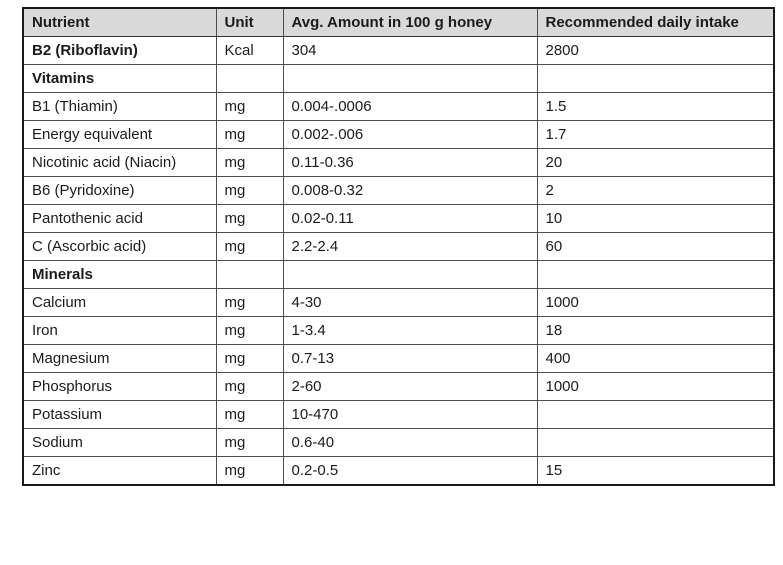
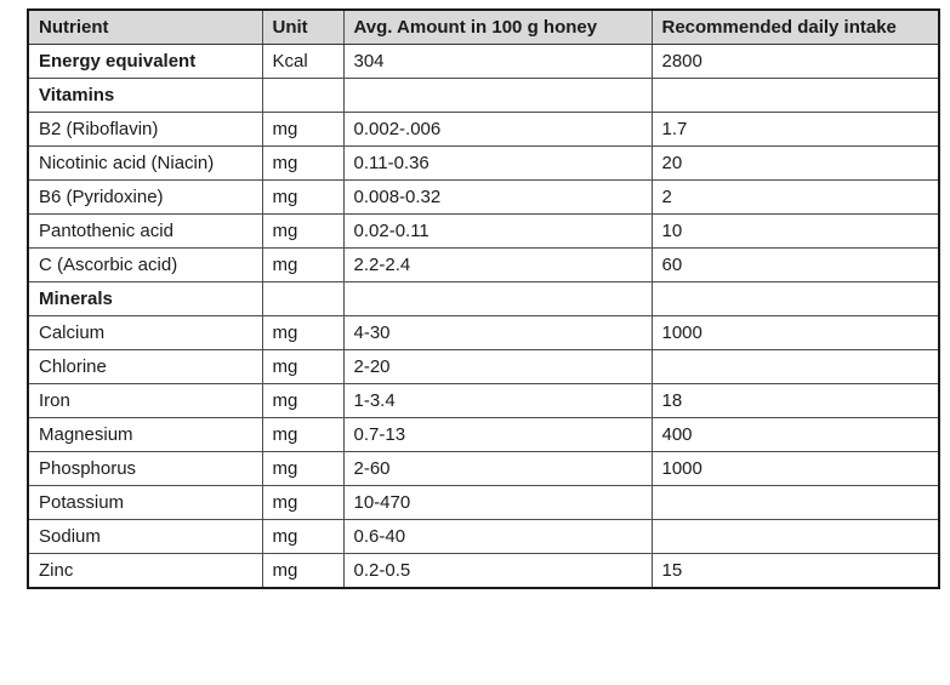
  Nutrient	Unit	Avg. Amount in 100 g honey	Recommended daily intake
- B2 (Riboflavin)	Kcal	304	2800
+ Energy equivalent	Kcal	304	2800
  Vitamins
- B1 (Thiamin)	mg	0.004-.0006	1.5
- Energy equivalent	mg	0.002-.006	1.7
+ B2 (Riboflavin)	mg	0.002-.006	1.7
  Nicotinic acid (Niacin)	mg	0.11-0.36	20
  B6 (Pyridoxine)	mg	0.008-0.32	2
  Pantothenic acid	mg	0.02-0.11	10
  C (Ascorbic acid)	mg	2.2-2.4	60
  Minerals
  Calcium	mg	4-30	1000
+ Chlorine	mg	2-20
  Iron	mg	1-3.4	18
  Magnesium	mg	0.7-13	400
  Phosphorus	mg	2-60	1000
  Potassium	mg	10-470
  Sodium	mg	0.6-40
  Zinc	mg	0.2-0.5	15
